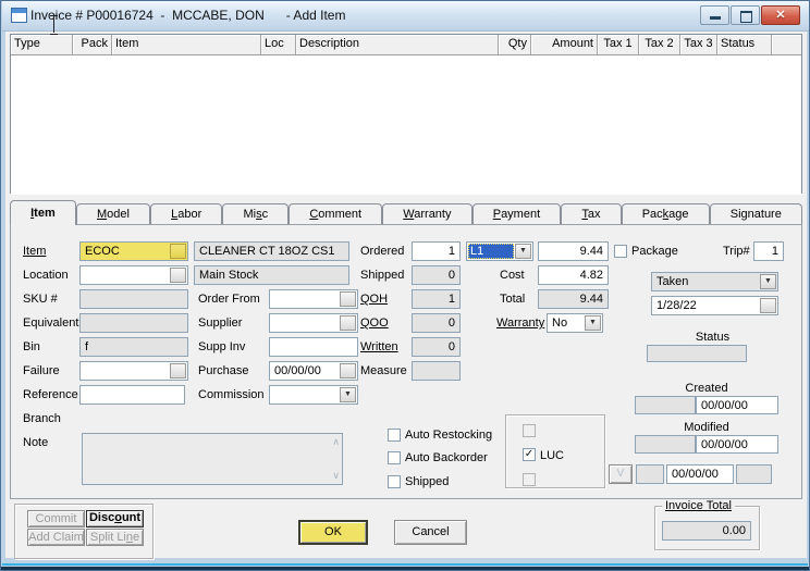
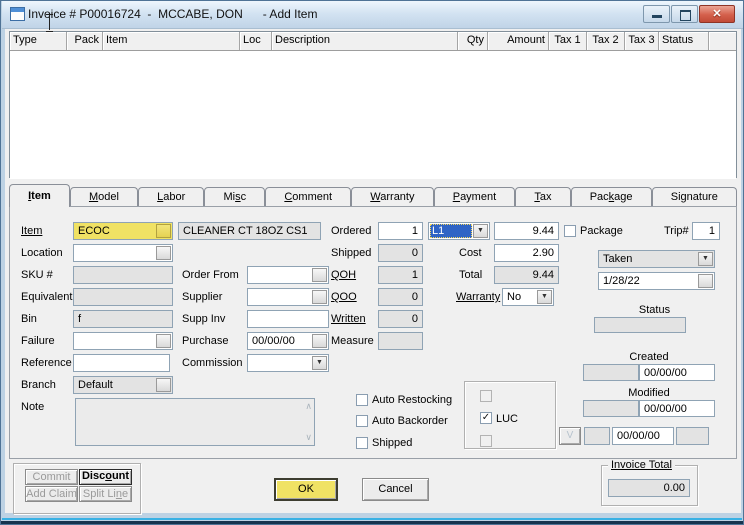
  Invce # P00016724 - MCCABE, DON - Add Item
  ✕
  Type
  Pack
  Item
  Loc
  Description
  Qty
  Amount
  Tax 1
  Tax 2
  Tax 3
  Status
  Item
  Model
  Labor
  Misc
  Comment
  Warranty
  Payment
  Tax
  Package
  Signature
  Item
  ECOC
  CLEANER CT 18OZ CS1
  Location
- Main Stock
  SKU #
  Order From
  Equivalent
  Supplier
  Bin
  f
  Supp Inv
  Failure
  Purchase
  00/00/00
  Reference
  Commission
  Branch
+ Default
  Note
  ∧
  ∨
  Ordered
  1
  Shipped
  0
  QOH
  1
  QOO
  0
  Written
  0
  Measure
  L1
  9.44
  Package
  Trip#
  1
  Cost
- 4.82
+ 2.90
  Total
  9.44
  Warranty
  No
  Taken
  1/28/22
  Status
  Created
  00/00/00
  Modified
  00/00/00
  V
  00/00/00
  Auto Restocking
  Auto Backorder
  Shipped
  ✓
  LUC
  Commit
  Discount
  Add Claim
  Split Line
  OK
  Cancel
  Invoice Total
  0.00
